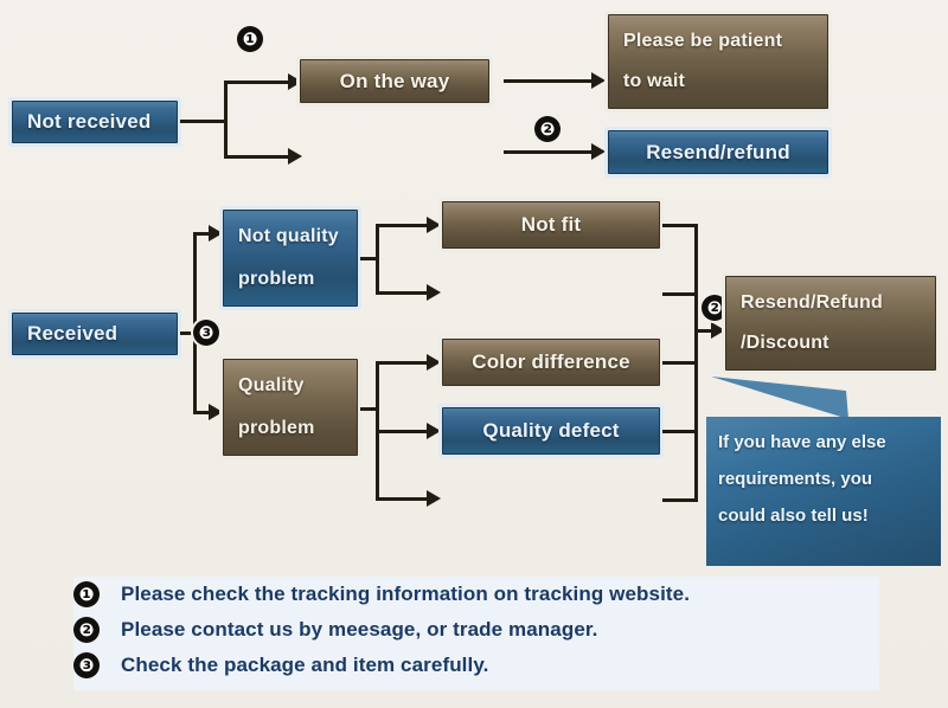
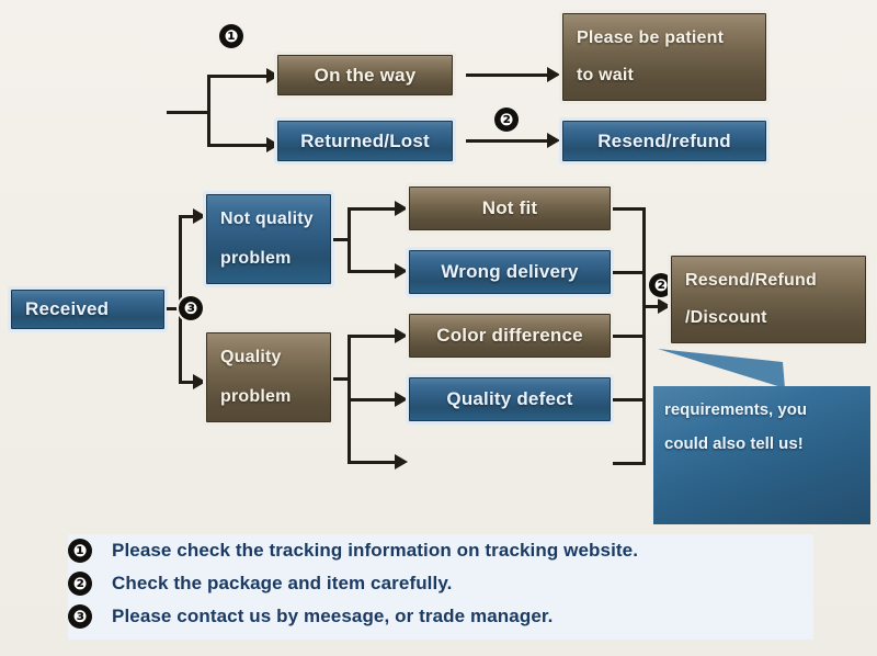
- Not received
  ❶
  On the way
+ Returned/Lost
  ❷
  Please be patient
  to wait
  Resend/refund
  Received
  ❸
  Not quality
  problem
  Quality
  problem
  Not fit
+ Wrong delivery
  Color difference
  Quality defect
  ❷
  Resend/Refund
  /Discount
- If you have any else
  requirements, you
  could also tell us!
  ❶
  Please check the tracking information on tracking website.
  ❷
- Please contact us by meesage, or trade manager.
+ Check the package and item carefully.
  ❸
- Check the package and item carefully.
+ Please contact us by meesage, or trade manager.
